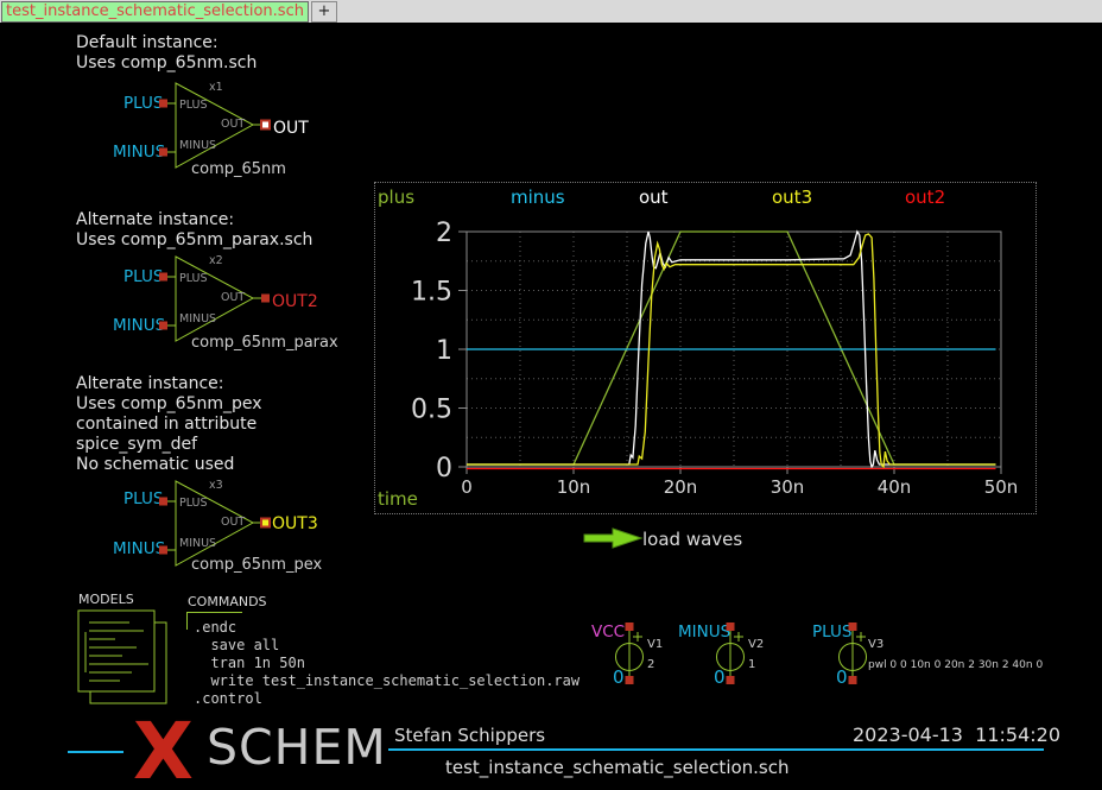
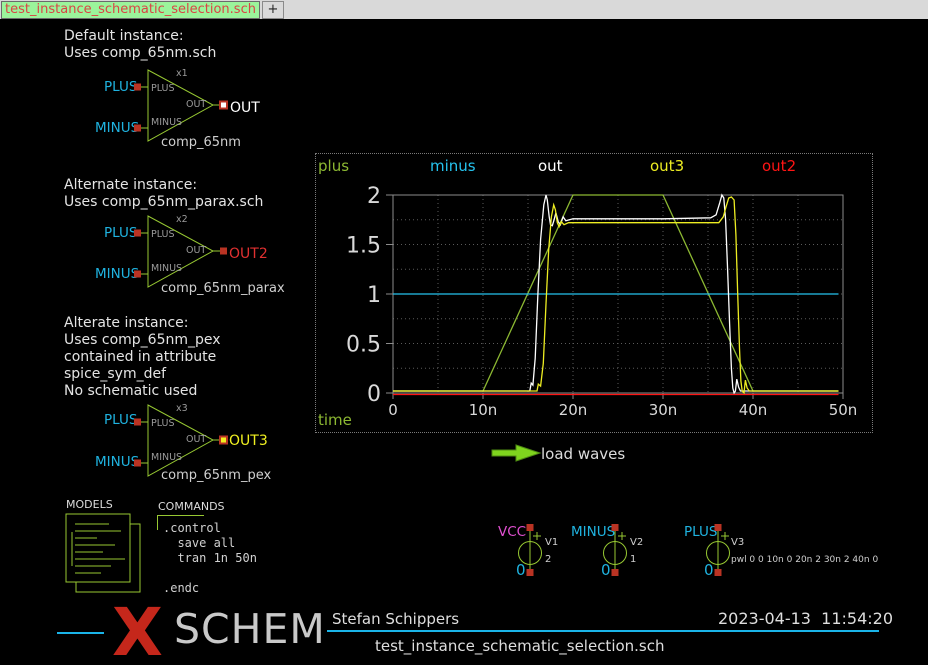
  test_instance_schematic_selection.sch
  +
  Default instance:
  Uses comp_65nm.sch
  PLUS
  MINU
  PLUS
  MINUS
  OUT
  x1
  OUT
  comp_65nm
  Alternate instance:
  Uses comp_65nm_parax.sch
  PLUS
  MINU
  PLUS
  MINUS
  OUT
  x2
  OUT2
  comp_65nm_parax
  Alterate instance:
  Uses comp_65nm_pex
  contained in attribute
  spice_sym_def
  No schematic used
  PLUS
  MINU
  PLUS
  MINUS
  OUT
  x3
  OUT3
  comp_65nm_pex
  MODELS
  COMMANDS
- .endc
+ .control
  save all
  tran 1n 50n
- write test_instance_schematic_selection.raw
- .control
+ .endc
  plus
  minus
  out
  out3
  out2
  0
  10n
  20n
  30n
  40n
  50n
  0
  0.5
  1
  1.5
  2
  time
  load waves
  VCC
  V1
  2
  0
  MINUS
  V2
  1
  0
  PLUS
  V3
  pwl 0 0 10n 0 20n 2 30n 2 40n 0
  0
  X
  SCHEM
  Stefan Schippers
  2023-04-13 11:54:20
  test_instance_schematic_selection.sch
